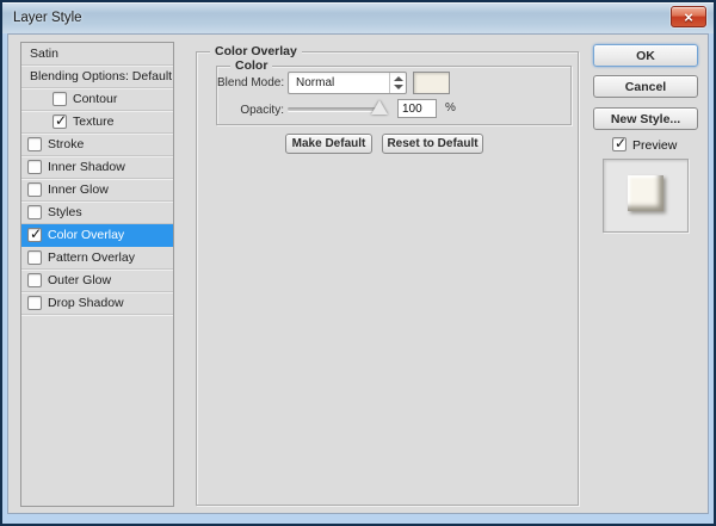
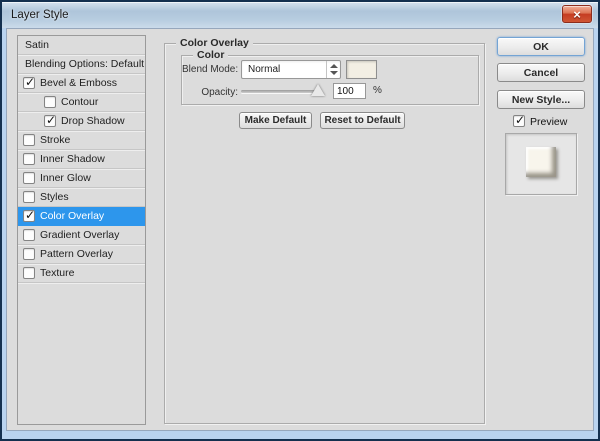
  Layer Style
  ×
  Satin
  Blending Options: Default
+ Bevel & Emboss
  Contour
- Texture
+ Drop Shadow
  Stroke
  Inner Shadow
  Inner Glow
  Styles
  Color Overlay
+ Gradient Overlay
  Pattern Overlay
- Outer Glow
- Drop Shadow
+ Texture
  Color Overlay
  Color
  Blend Mode:
  Normal
  Opacity:
  100
  %
  Make Default
  Reset to Default
  OK
  Cancel
  New Style...
  Preview
